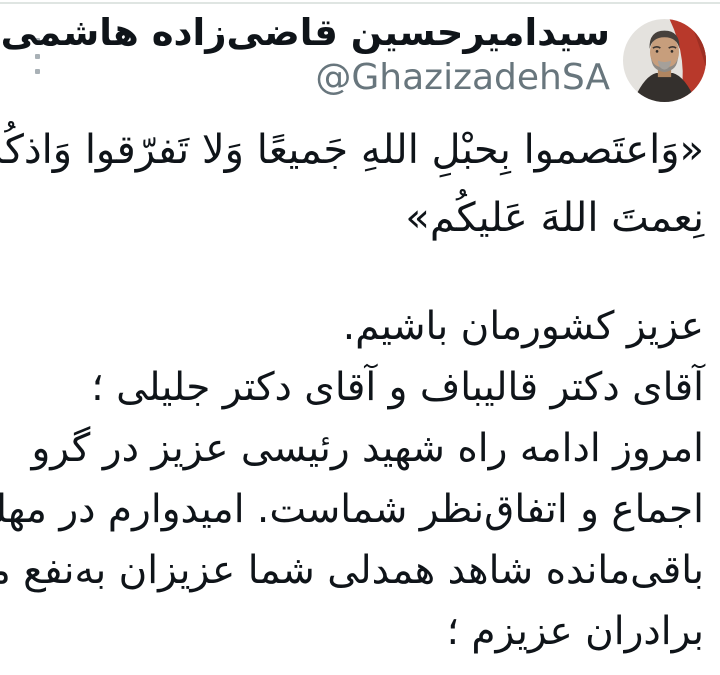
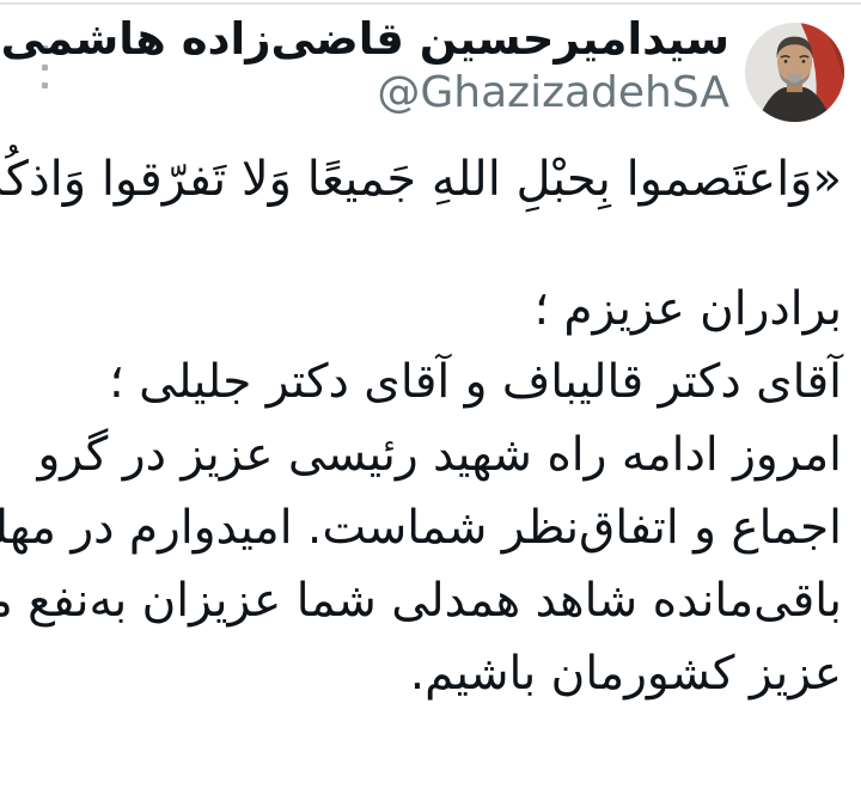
  سیدامیرحسین قاضی‌زاده هاشمی
  @GhazizadehSA
  «وَاعتَصموا بِحبْلِ اللهِ جَمیعًا وَلا تَفرّقوا وَاذکُ
- نِعمتَ اللهَ عَلیکُم»
- عزیز کشورمان باشیم.
+ برادران عزیزم ؛
  آقای دکتر قالیباف و آقای دکتر جلیلی ؛
  امروز ادامه راه شهید رئیسی عزیز در گرو
  اجماع و اتفاق‌نظر شماست. امیدوارم در مهل
  باقی‌مانده شاهد همدلی شما عزیزان به‌نفع م
- برادران عزیزم ؛
+ عزیز کشورمان باشیم.
